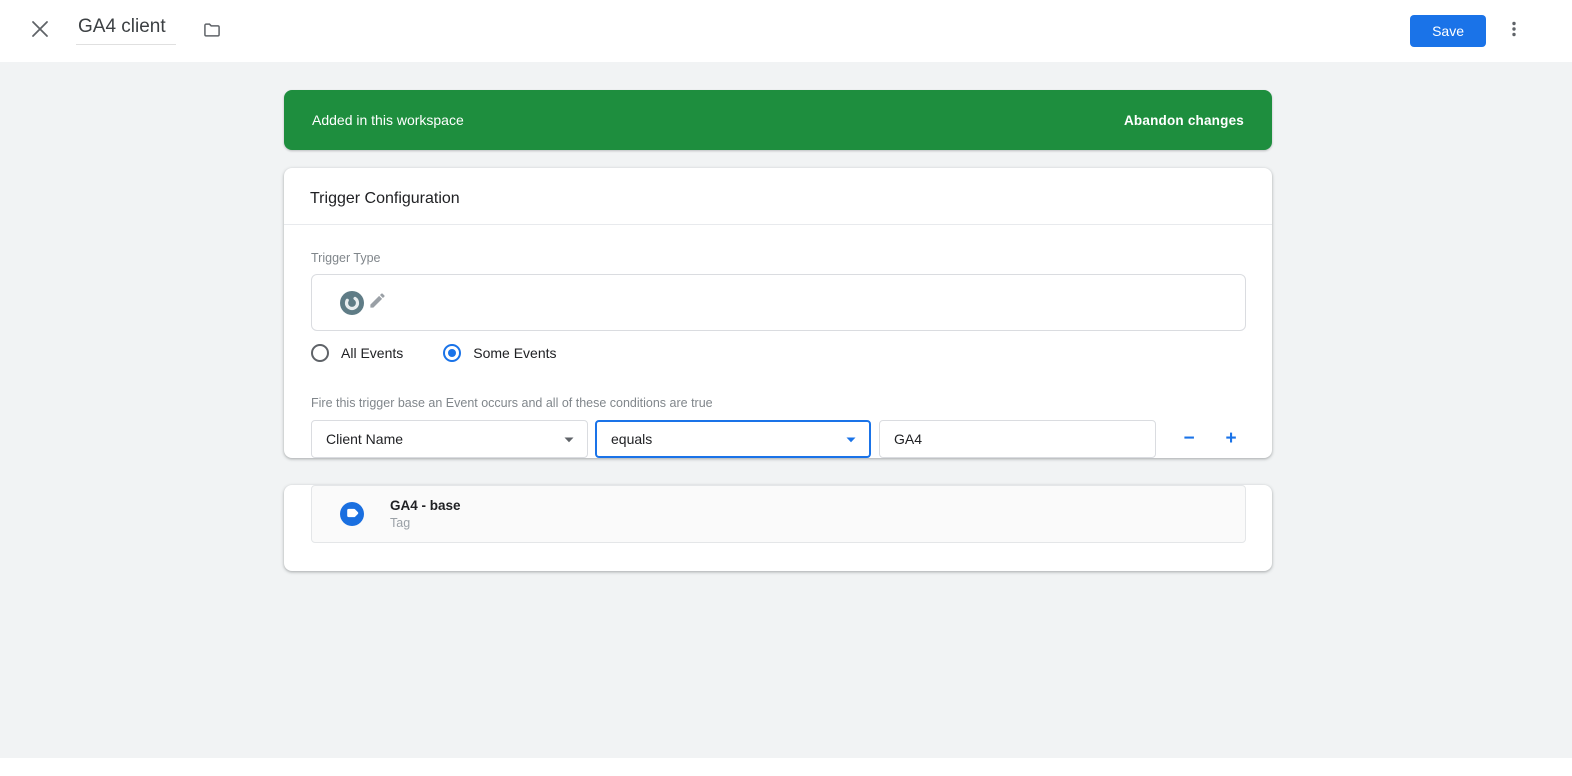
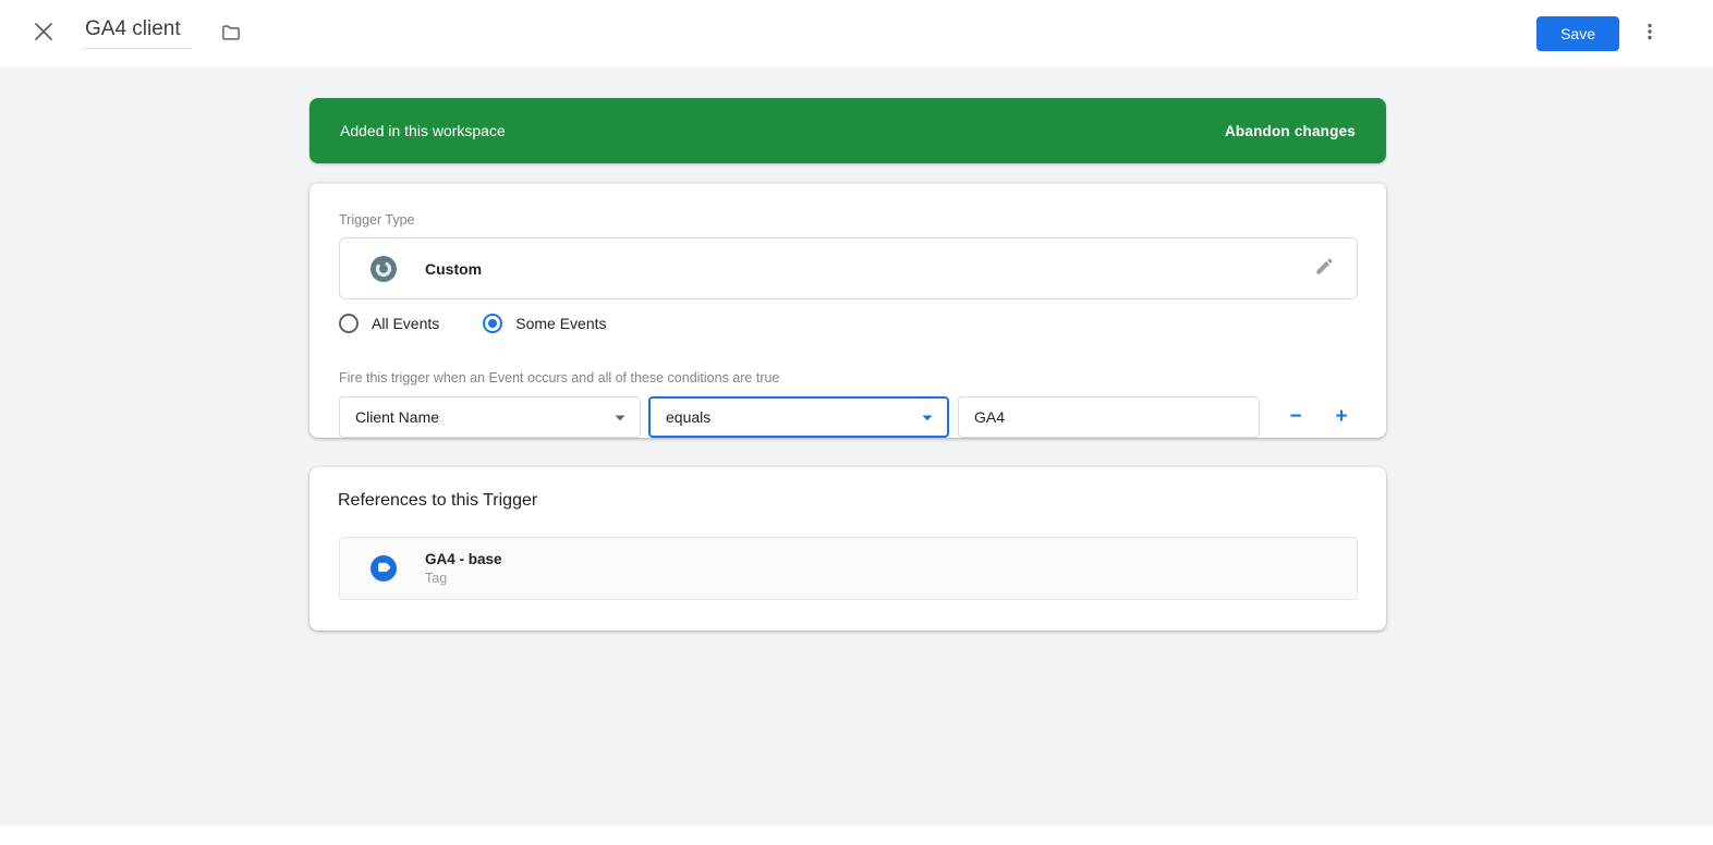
  GA4 client
  Save
  Added in this workspace
  Abandon changes
- Trigger Configuration
  Trigger Type
+ Custom
  All Events
  Some Events
- Fire this trigger base an Event occurs and all of these conditions are true
+ Fire this trigger when an Event occurs and all of these conditions are true
  Client Name
  equals
  GA4
  −
  +
+ References to this Trigger
  GA4 - base
  Tag
